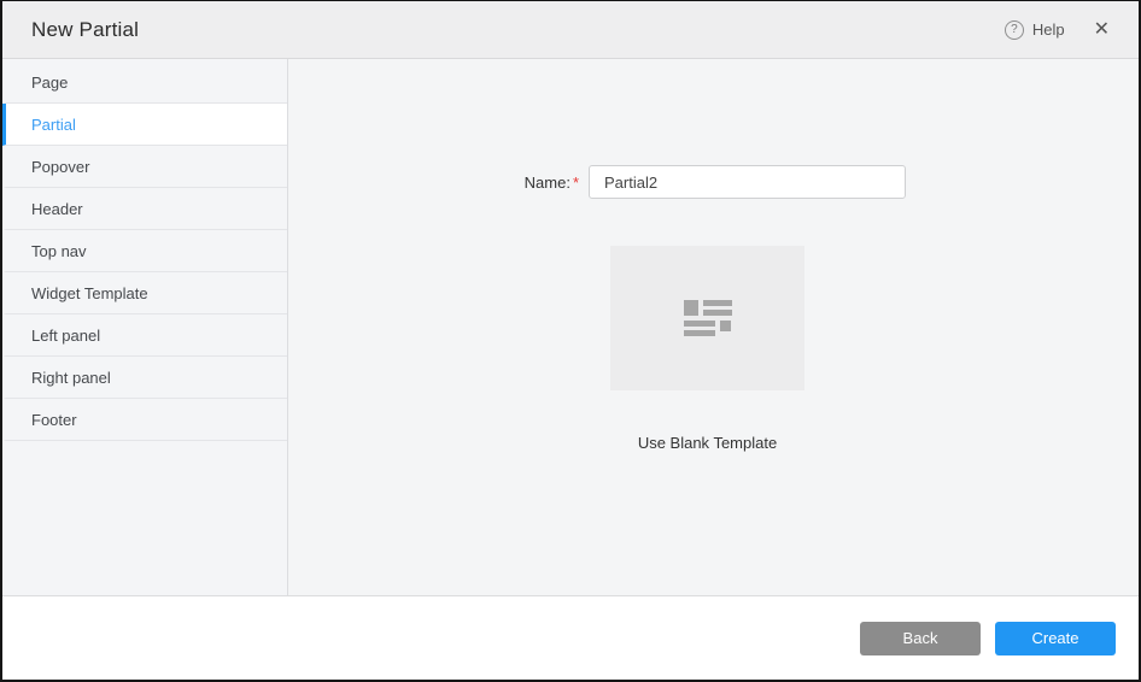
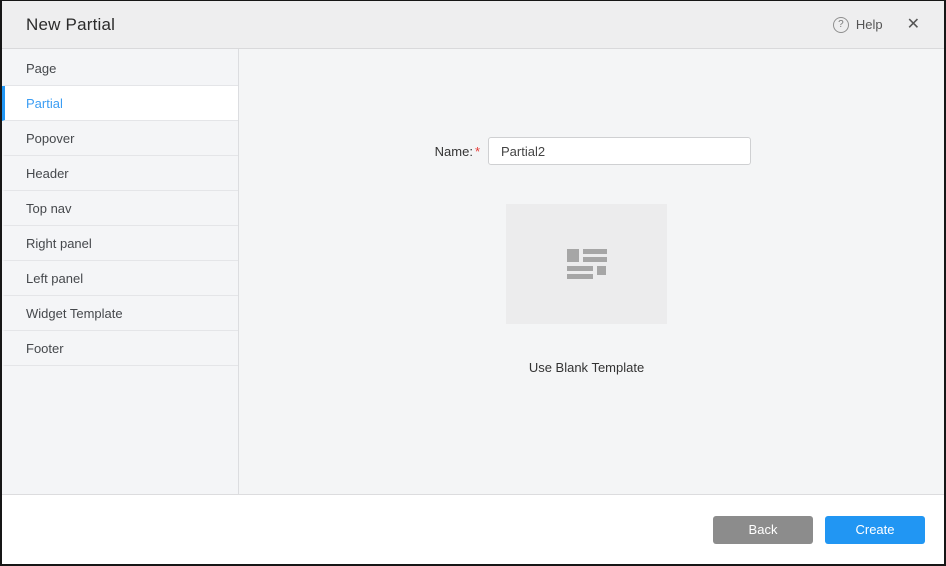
  New Partial
  ?
  Help
  ✕
  Page
  Partial
  Popover
  Header
  Top nav
- Widget Template
+ Right panel
  Left panel
- Right panel
+ Widget Template
  Footer
  Name: *
  Partial2
  Use Blank Template
  Back
  Create
